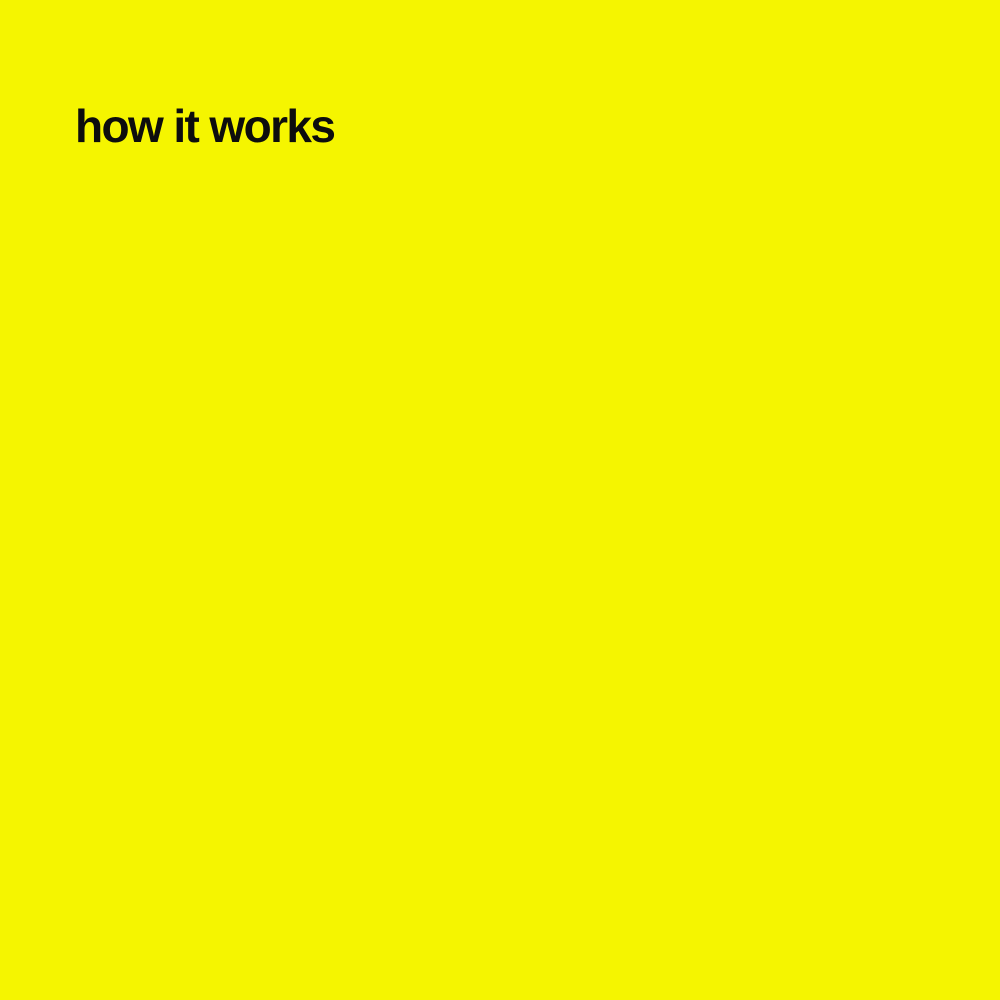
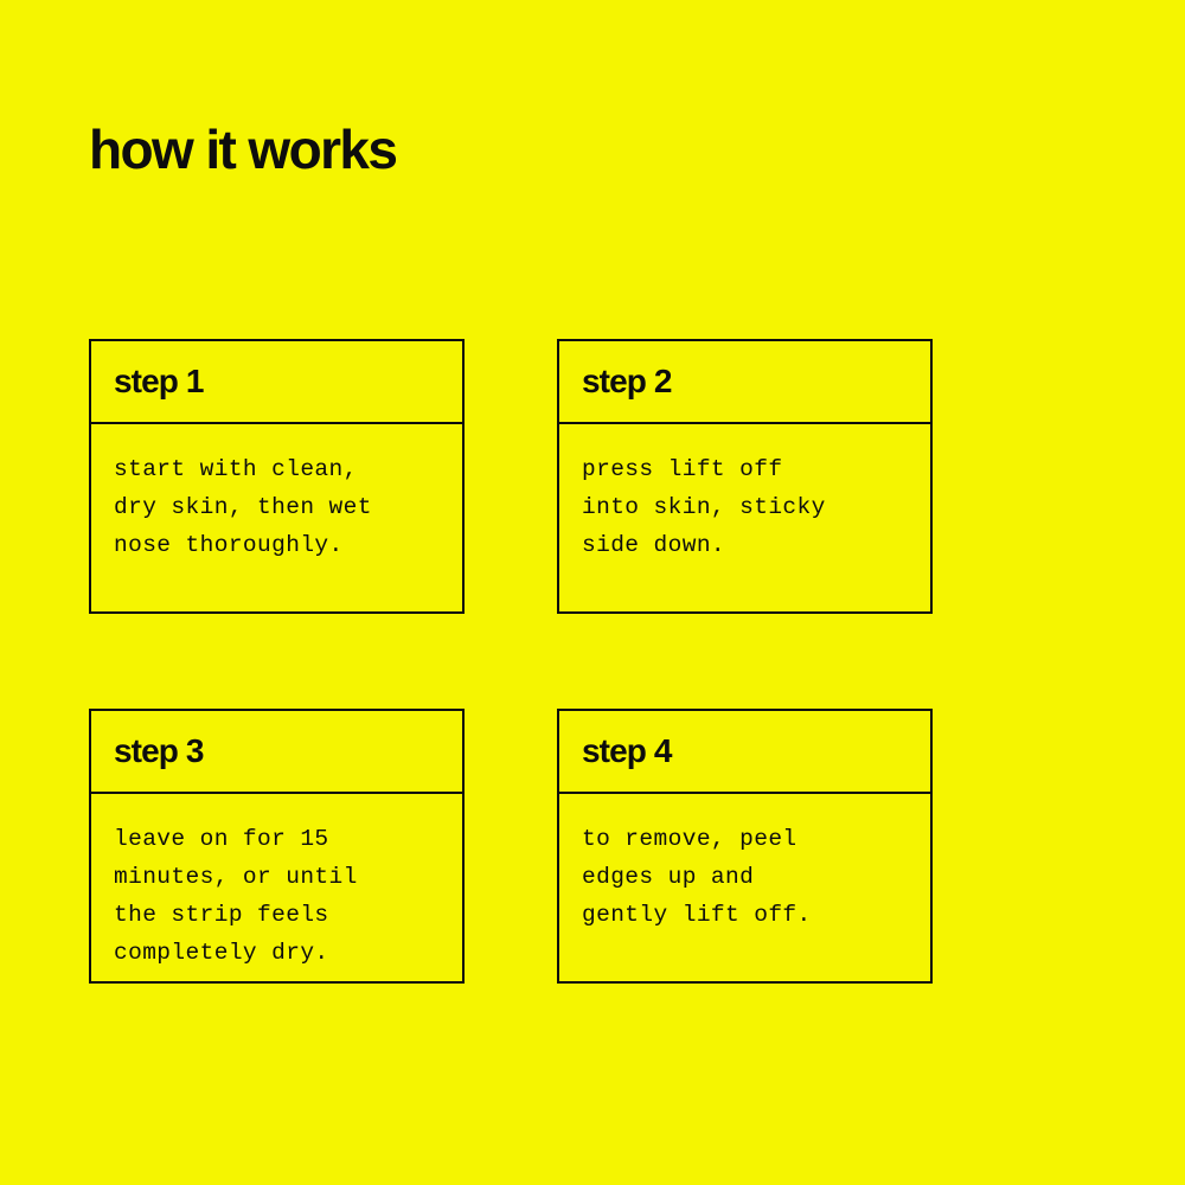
  how it works
+ step 1
+ start with clean,
+ dry skin, then wet
+ nose thoroughly.
+ step 2
+ press lift off
+ into skin, sticky
+ side down.
+ step 3
+ leave on for 15
+ minutes, or until
+ the strip feels
+ completely dry.
+ step 4
+ to remove, peel
+ edges up and
+ gently lift off.
